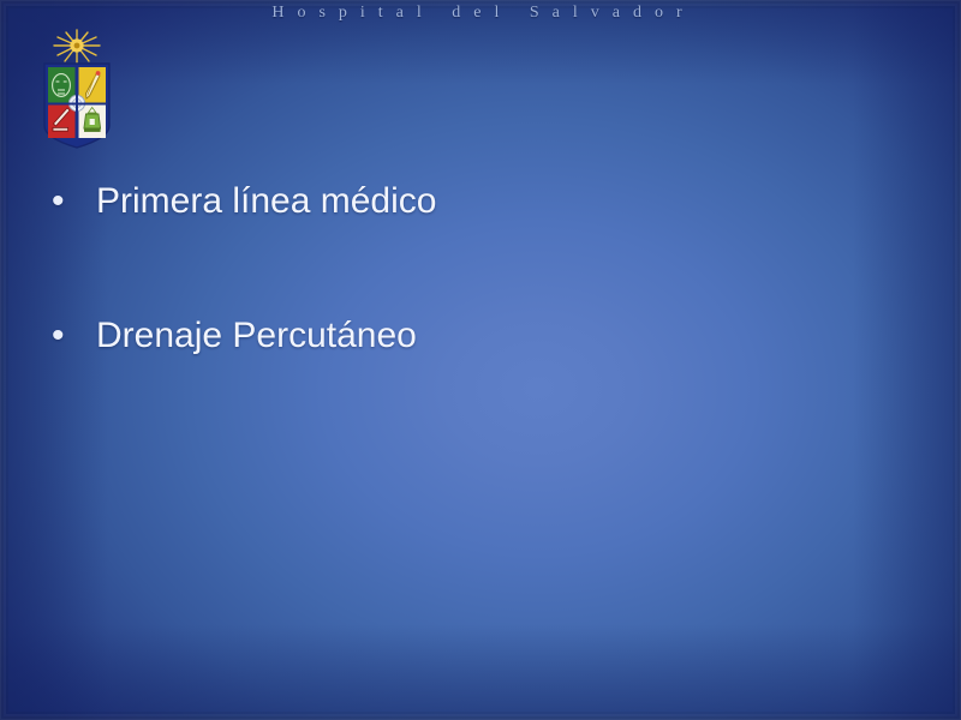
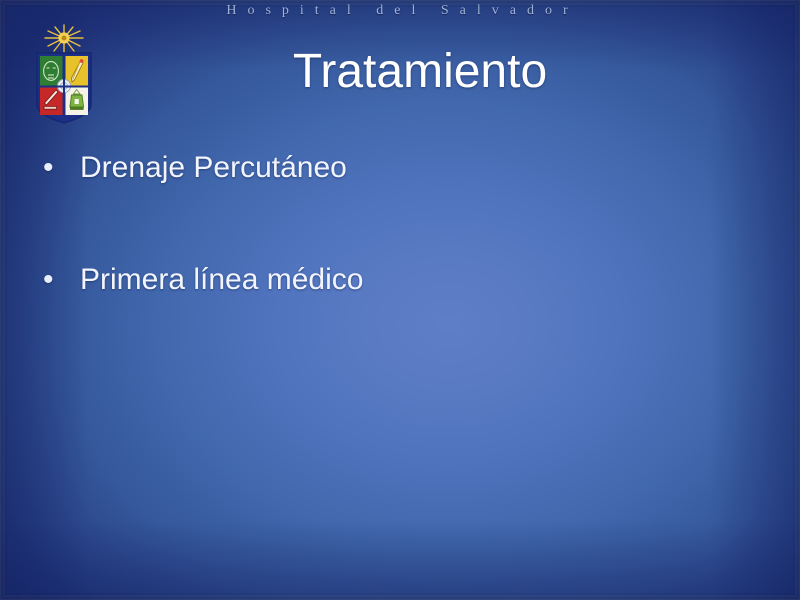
  Hospital del Salvador
+ Tratamiento
  •
- Primera línea médico
+ Drenaje Percutáneo
  •
- Drenaje Percutáneo
+ Primera línea médico
